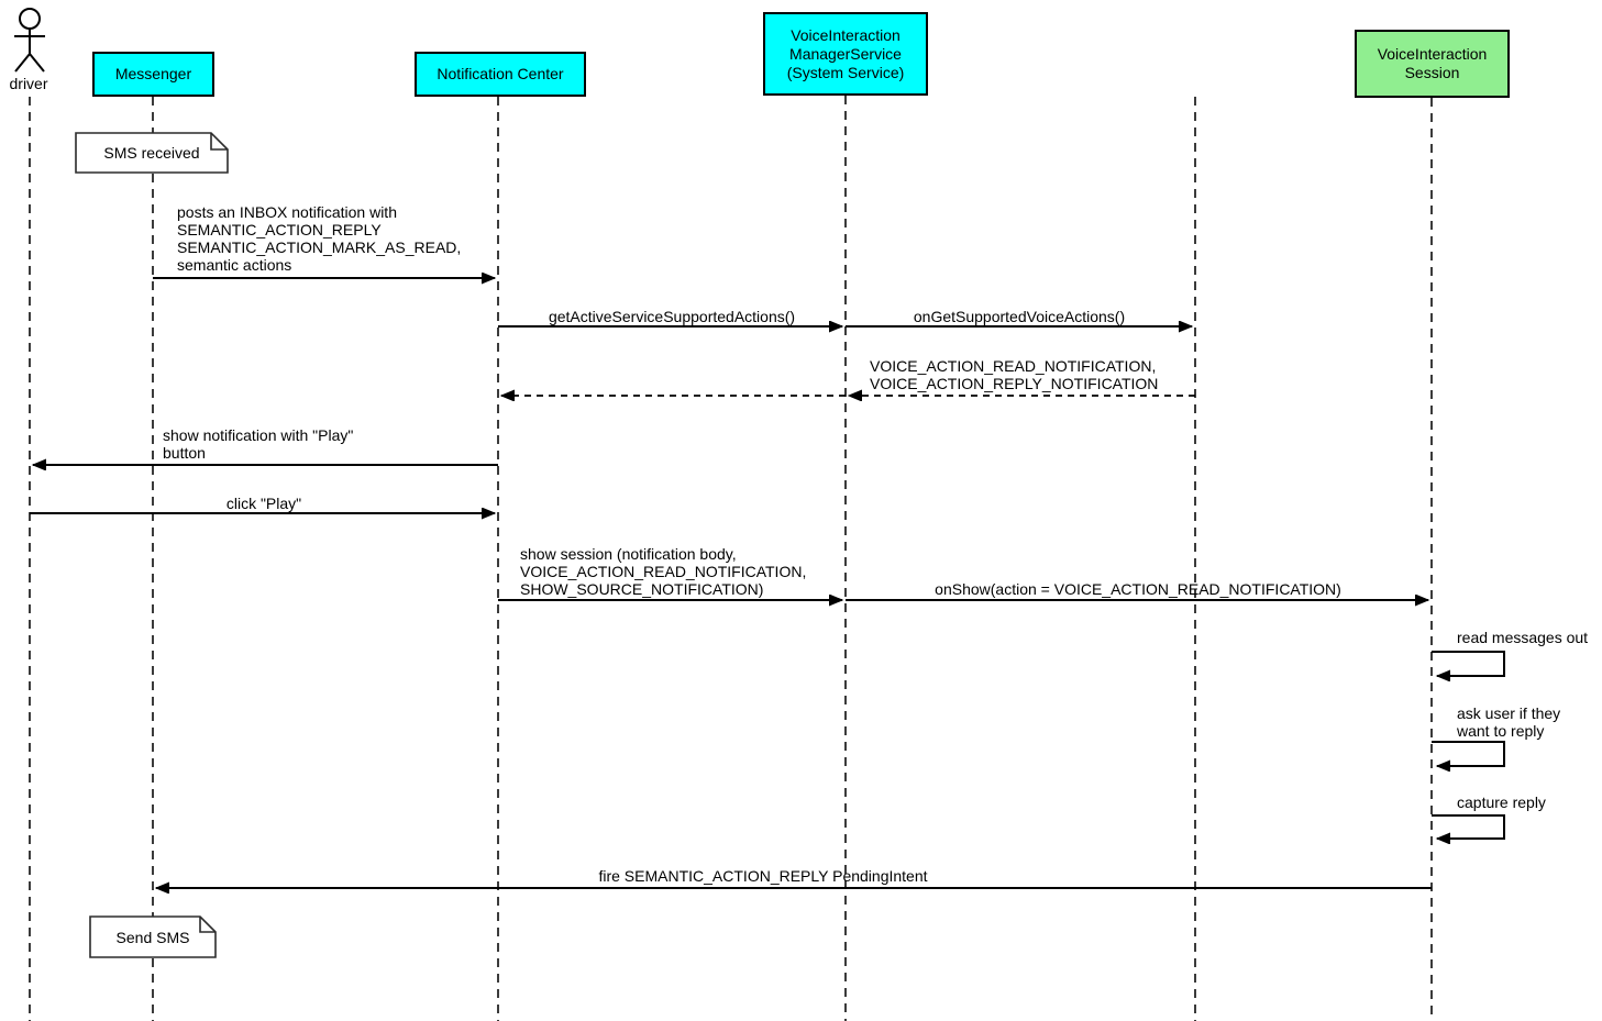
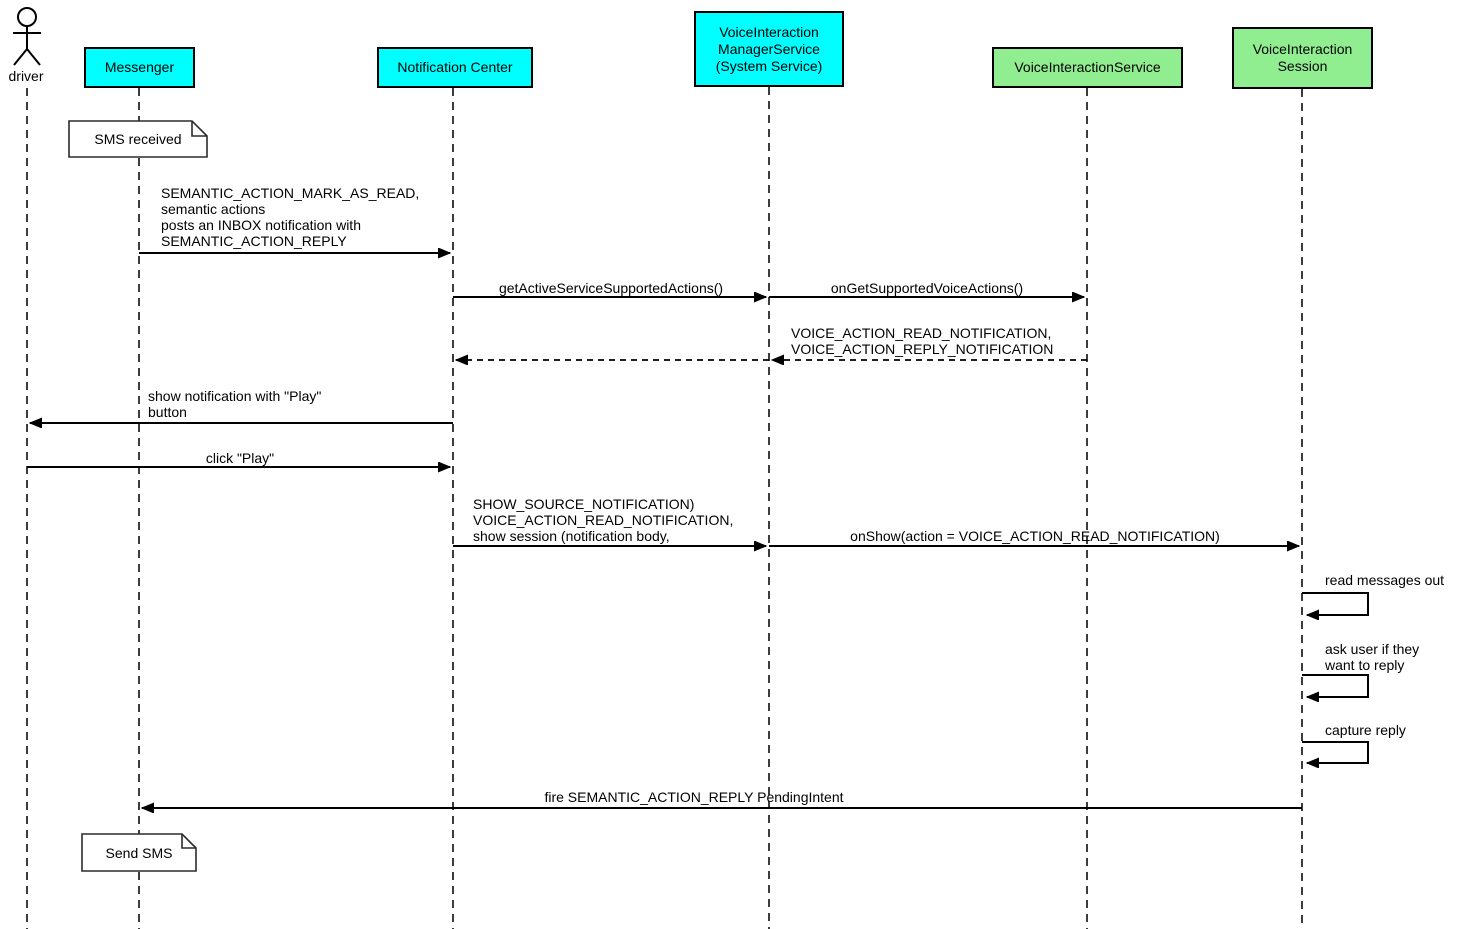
  driver
  Messenger
  Notification Center
  VoiceInteraction
  ManagerService
  (System Service)
+ VoiceInteractionService
  VoiceInteraction
  Session
  SMS received
  Send SMS
- posts an INBOX notification with
+ SEMANTIC_ACTION_MARK_AS_READ,
- SEMANTIC_ACTION_REPLY
+ semantic actions
- SEMANTIC_ACTION_MARK_AS_READ,
+ posts an INBOX notification with
- semantic actions
+ SEMANTIC_ACTION_REPLY
  getActiveServiceSupportedActions()
  onGetSupportedVoiceActions()
  VOICE_ACTION_READ_NOTIFICATION,
  VOICE_ACTION_REPLY_NOTIFICATION
  show notification with "Play"
  button
  click "Play"
- show session (notification body,
+ SHOW_SOURCE_NOTIFICATION)
  VOICE_ACTION_READ_NOTIFICATION,
- SHOW_SOURCE_NOTIFICATION)
+ show session (notification body,
  onShow(action = VOICE_ACTION_READ_NOTIFICATION)
  read messages out
  ask user if they
  want to reply
  capture reply
  fire SEMANTIC_ACTION_REPLY PendingIntent
